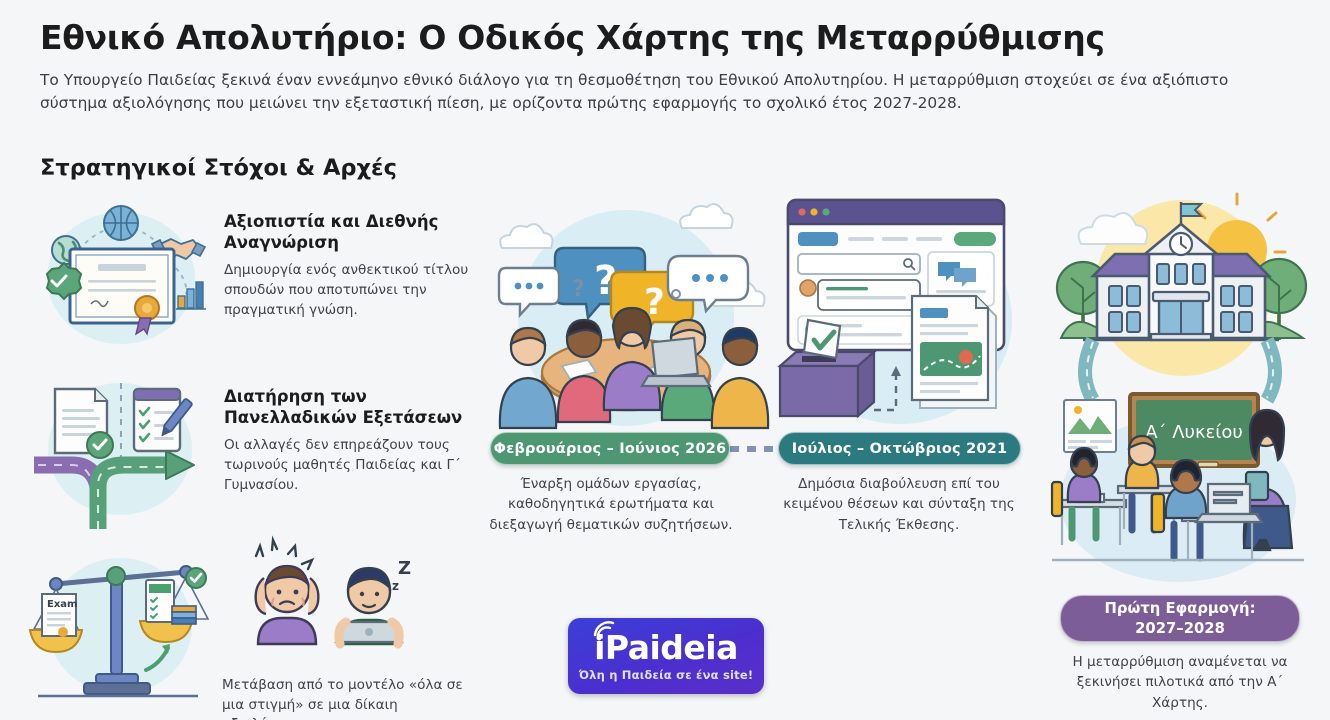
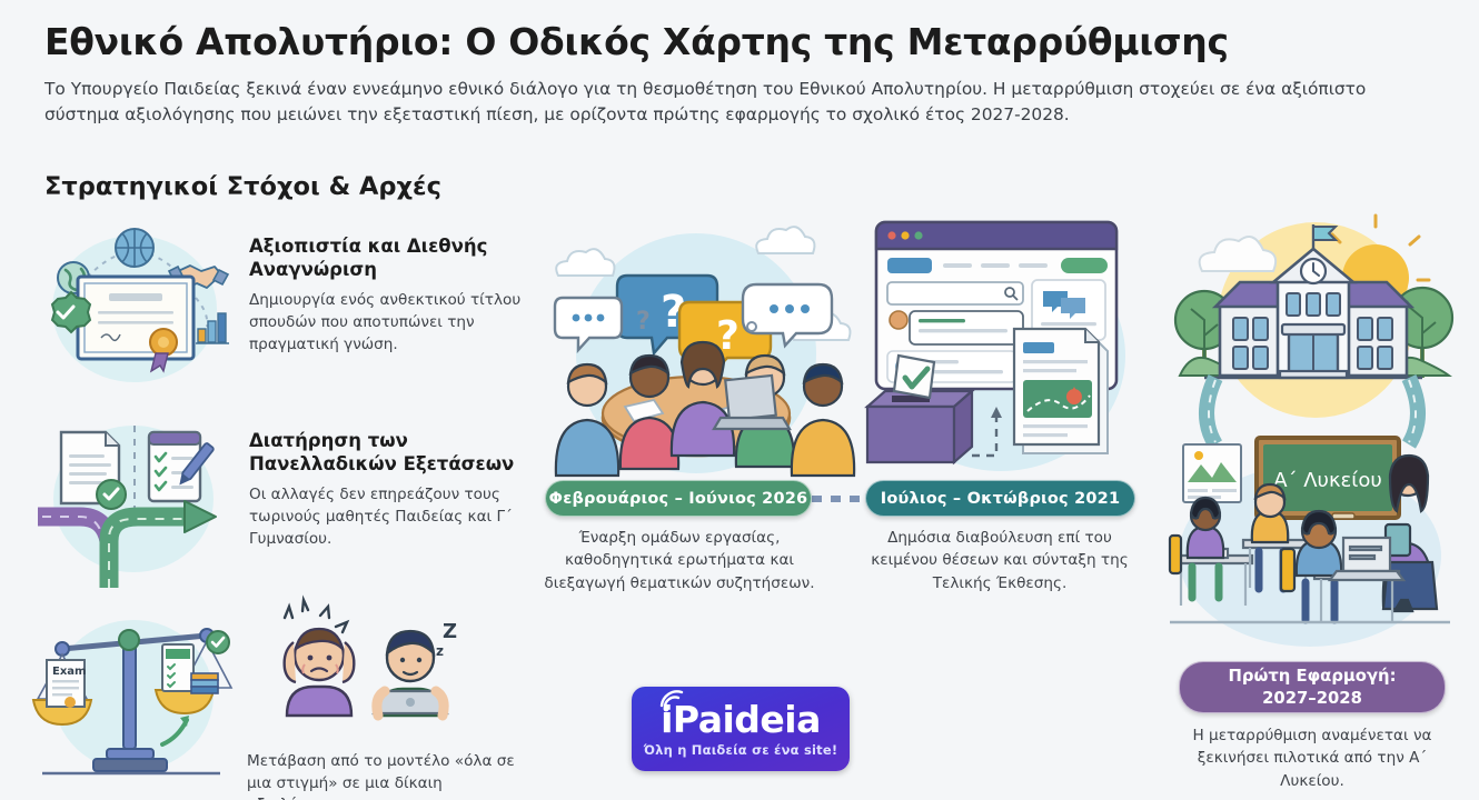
  Εθνικό Απολυτήριο: Ο Οδικός Χάρτης της Μεταρρύθμισης
  Το Υπουργείο Παιδείας ξεκινά έναν εννεάμηνο εθνικό διάλογο για τη θεσμοθέτηση του Εθνικού Απολυτηρίου. Η μεταρρύθμιση στοχεύει σε ένα αξιόπιστο σύστημα αξιολόγησης που μειώνει την εξεταστική πίεση, με ορίζοντα πρώτης εφαρμογής το σχολικό έτος 2027-2028.
  Στρατηγικοί Στόχοι & Αρχές
  Αξιοπιστία και Διεθνής Αναγνώριση
  Δημιουργία ενός ανθεκτικού τίτλου σπουδών που αποτυπώνει την πραγματική γνώση.
  Διατήρηση των Πανελλαδικών Εξετάσεων
  Οι αλλαγές δεν επηρεάζουν τους τωρινούς μαθητές Παιδείας και Γ΄ Γυμνασίου.
  Exam
  Z
  z
  Μετάβαση από το μοντέλο «όλα σε μια στιγμή» σε μια δίκαιη
  ?
  ?
  ?
  Α΄ Λυκείου
  Φεβρουάριος – Ιούνιος 2026
  Ιούλιος – Οκτώβριος 2021
  Πρώτη Εφαρμογή:
  2027–2028
  Έναρξη ομάδων εργασίας, καθοδηγητικά ερωτήματα και διεξαγωγή θεματικών συζητήσεων.
  Δημόσια διαβούλευση επί του κειμένου θέσεων και σύνταξη της Τελικής Έκθεσης.
- Η μεταρρύθμιση αναμένεται να ξεκινήσει πιλοτικά από την Α΄ Χάρτης.
+ Η μεταρρύθμιση αναμένεται να ξεκινήσει πιλοτικά από την Α΄ Λυκείου.
  iPaideia
  Όλη η Παιδεία σε ένα site!
